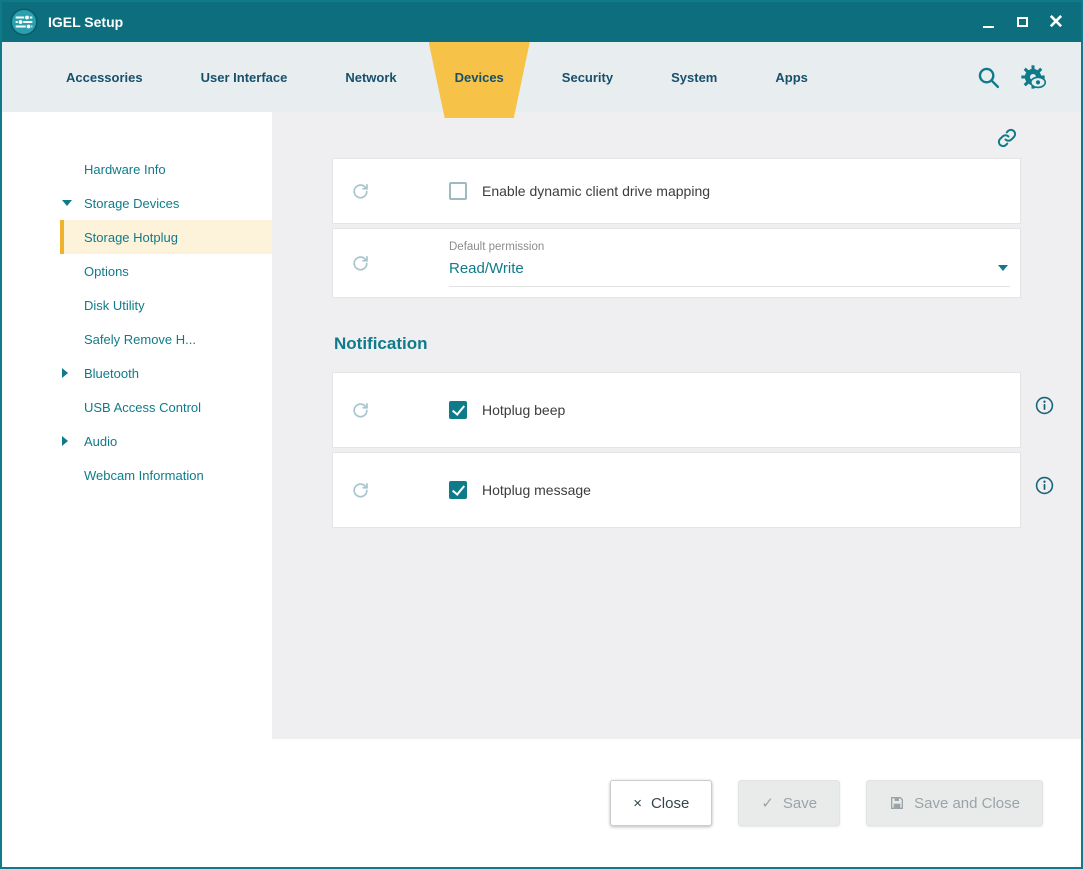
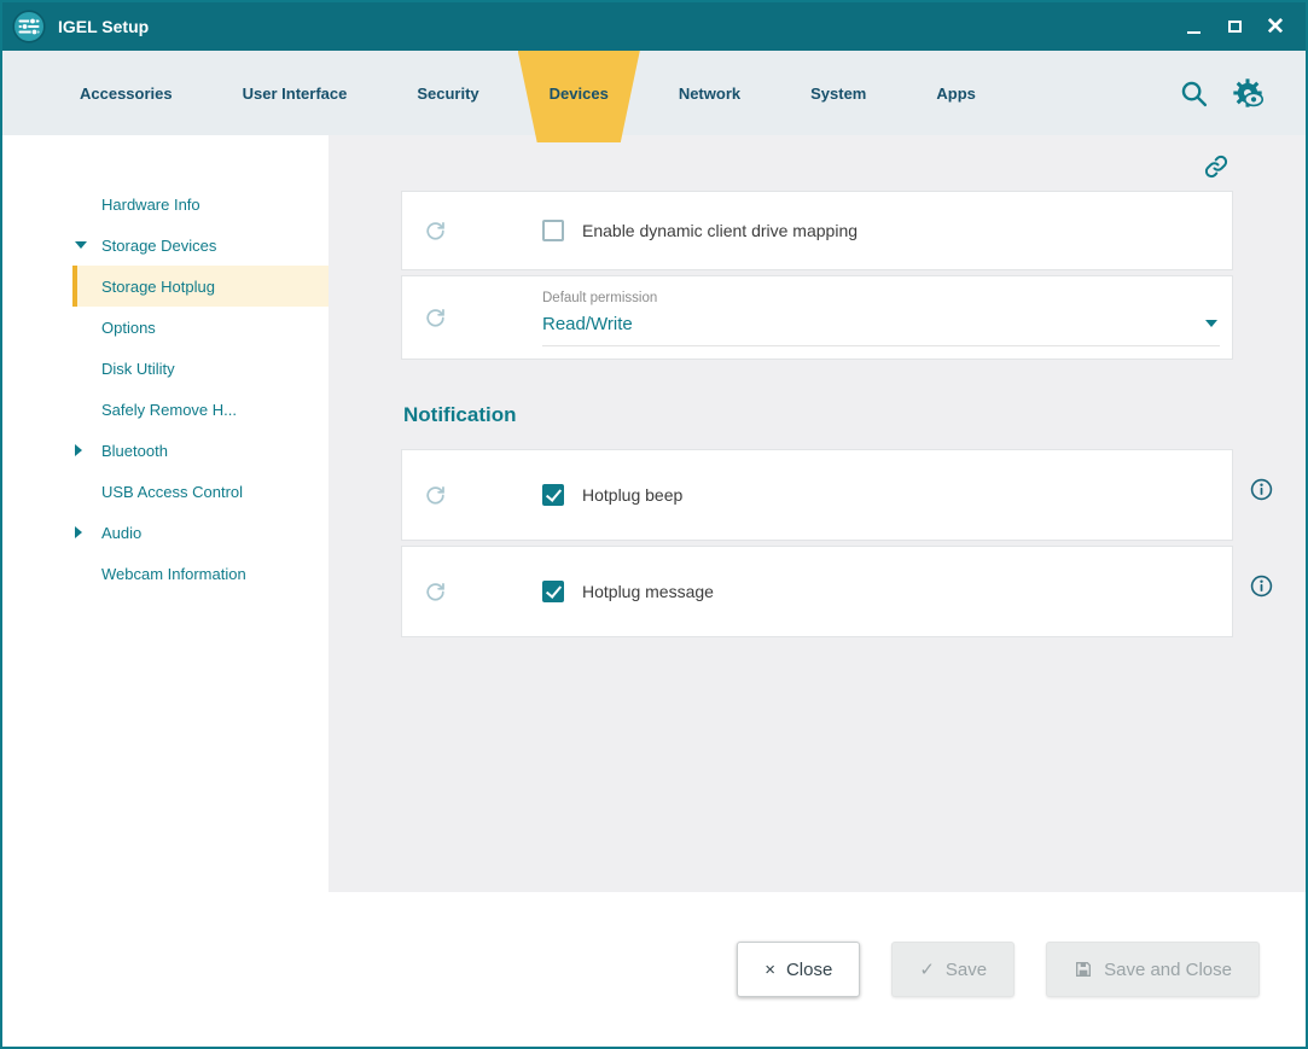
  IGEL Setup
  ✕
  Accessories
  User Interface
- Network
+ Security
  Devices
- Security
+ Network
  System
  Apps
  Hardware Info
  Storage Devices
  Storage Hotplug
  Options
  Disk Utility
  Safely Remove H...
  Bluetooth
  USB Access Control
  Audio
  Webcam Information
  Enable dynamic client drive mapping
  Default permission
  Read/Write
  Notification
  Hotplug beep
  Hotplug message
  ×
  Close
  ✓
  Save
  Save and Close
